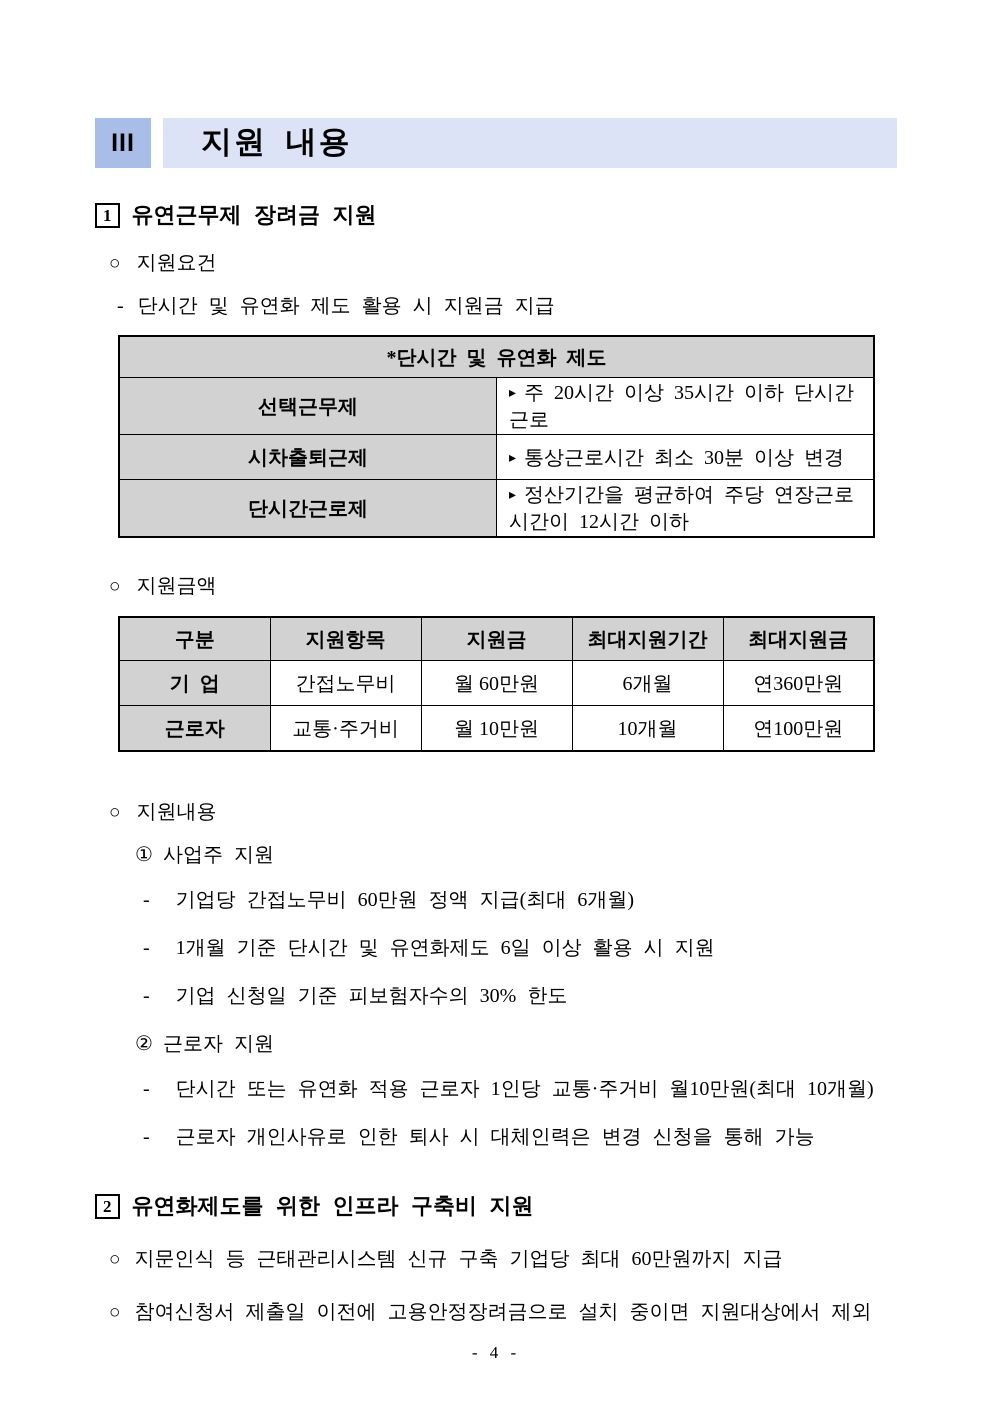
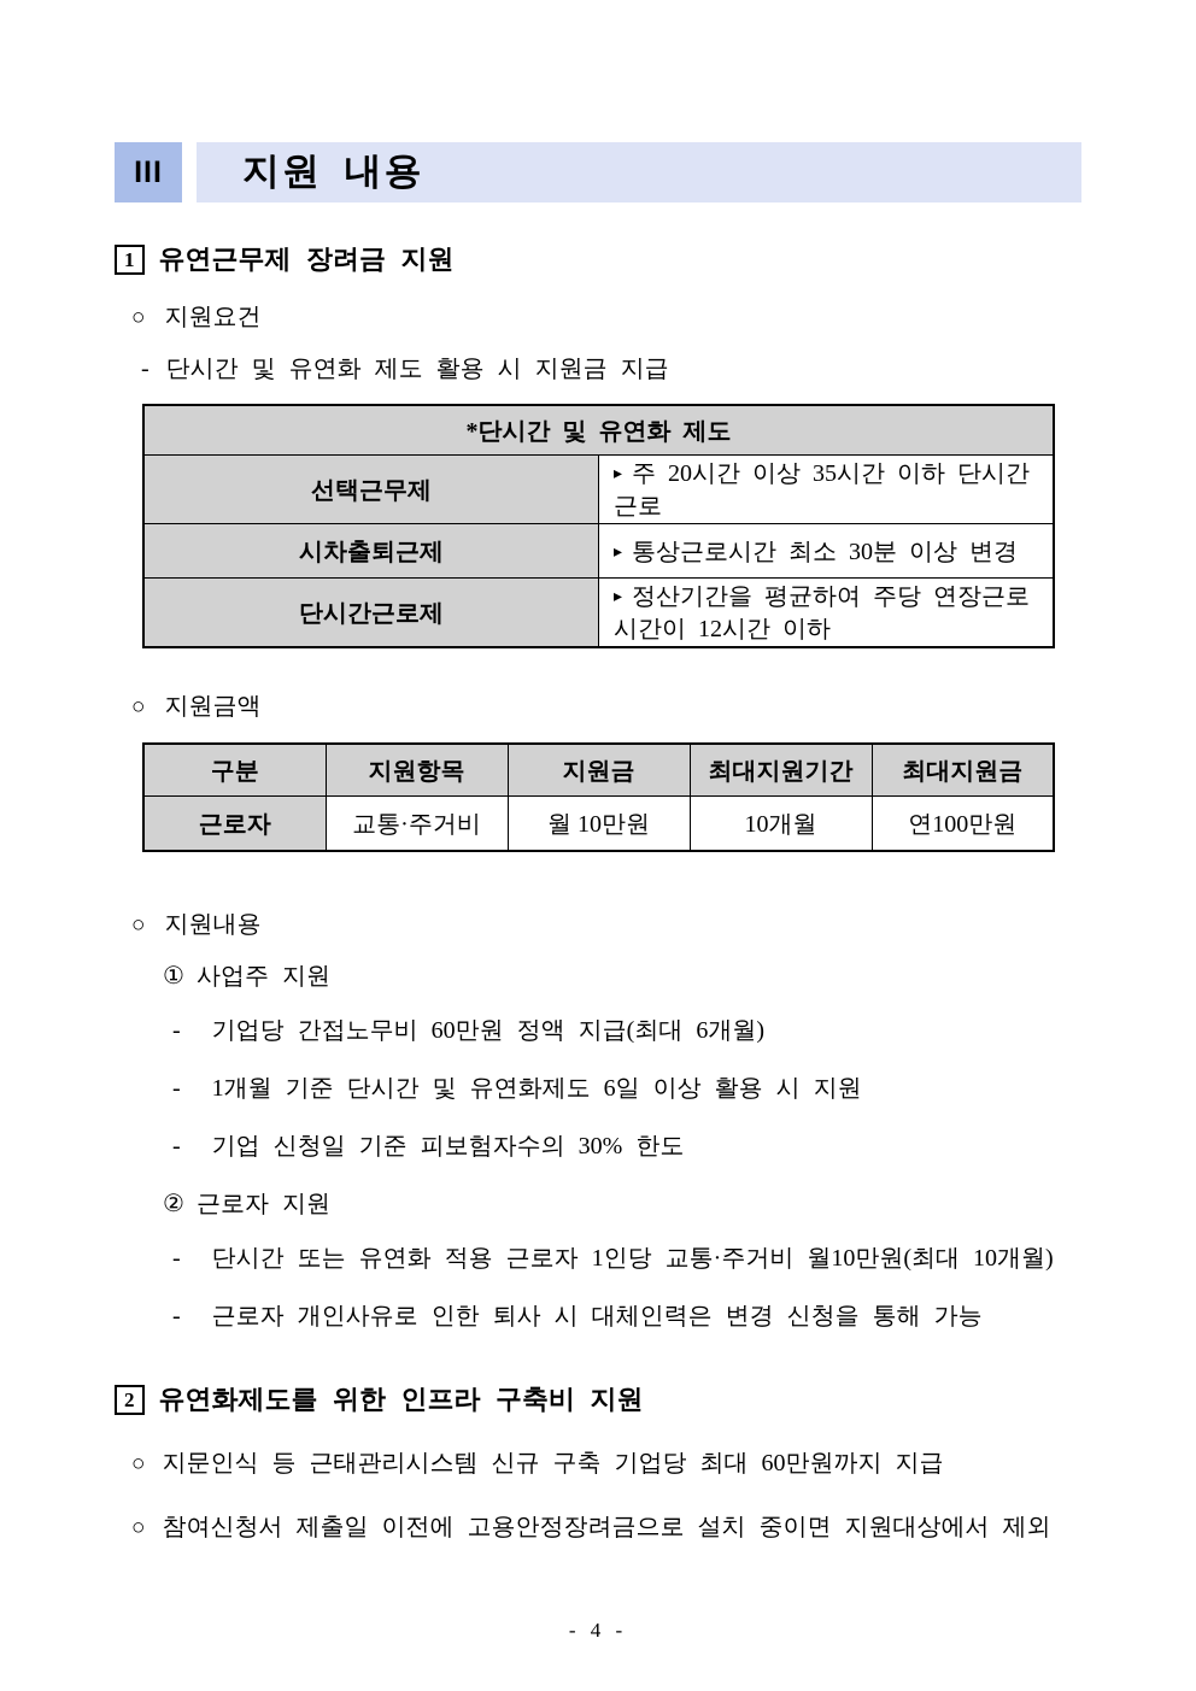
  III
  지원 내용
  1
  유연근무제 장려금 지원
  ○ 지원요건
  - 단시간 및 유연화 제도 활용 시 지원금 지급
  *단시간 및 유연화 제도
  선택근무제	▸ 주 20시간 이상 35시간 이하 단시간 근로
  시차출퇴근제	▸ 통상근로시간 최소 30분 이상 변경
  단시간근로제	▸ 정산기간을 평균하여 주당 연장근로시간이 12시간 이하
  ○ 지원금액
  구분	지원항목	지원금	최대지원기간	최대지원금
- 기 업	간접노무비	월 60만원	6개월	연360만원
  근로자	교통·주거비	월 10만원	10개월	연100만원
  ○ 지원내용
  ① 사업주 지원
  - 기업당 간접노무비 60만원 정액 지급(최대 6개월)
  - 1개월 기준 단시간 및 유연화제도 6일 이상 활용 시 지원
  - 기업 신청일 기준 피보험자수의 30% 한도
  ② 근로자 지원
  - 단시간 또는 유연화 적용 근로자 1인당 교통·주거비 월10만원(최대 10개월)
  - 근로자 개인사유로 인한 퇴사 시 대체인력은 변경 신청을 통해 가능
  2
  유연화제도를 위한 인프라 구축비 지원
  ○ 지문인식 등 근태관리시스템 신규 구축 기업당 최대 60만원까지 지급
  ○ 참여신청서 제출일 이전에 고용안정장려금으로 설치 중이면 지원대상에서 제외
  - 4 -
